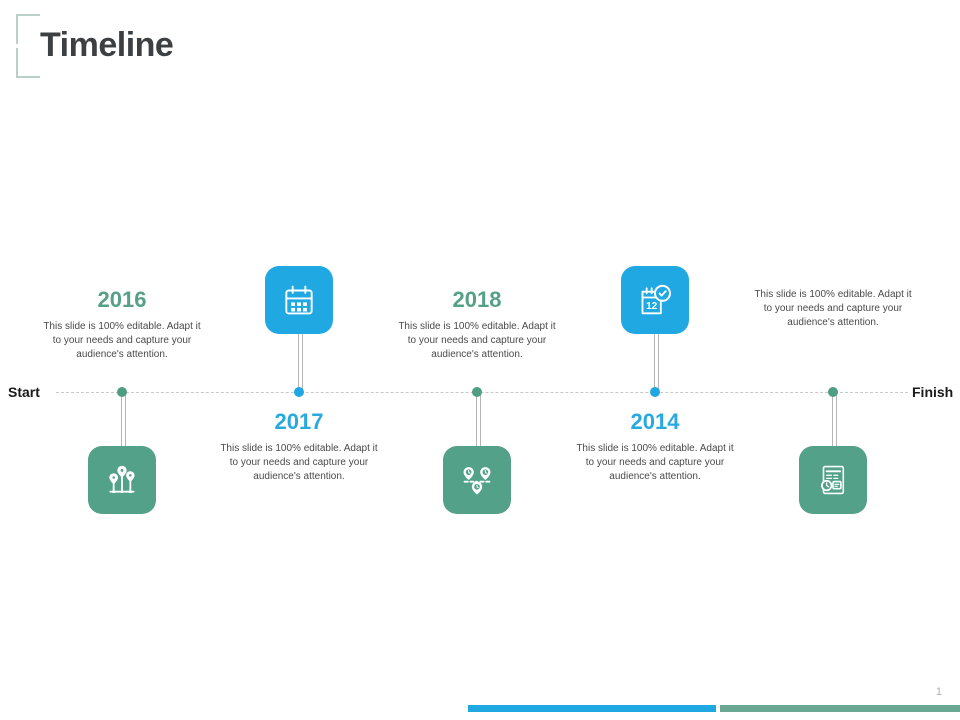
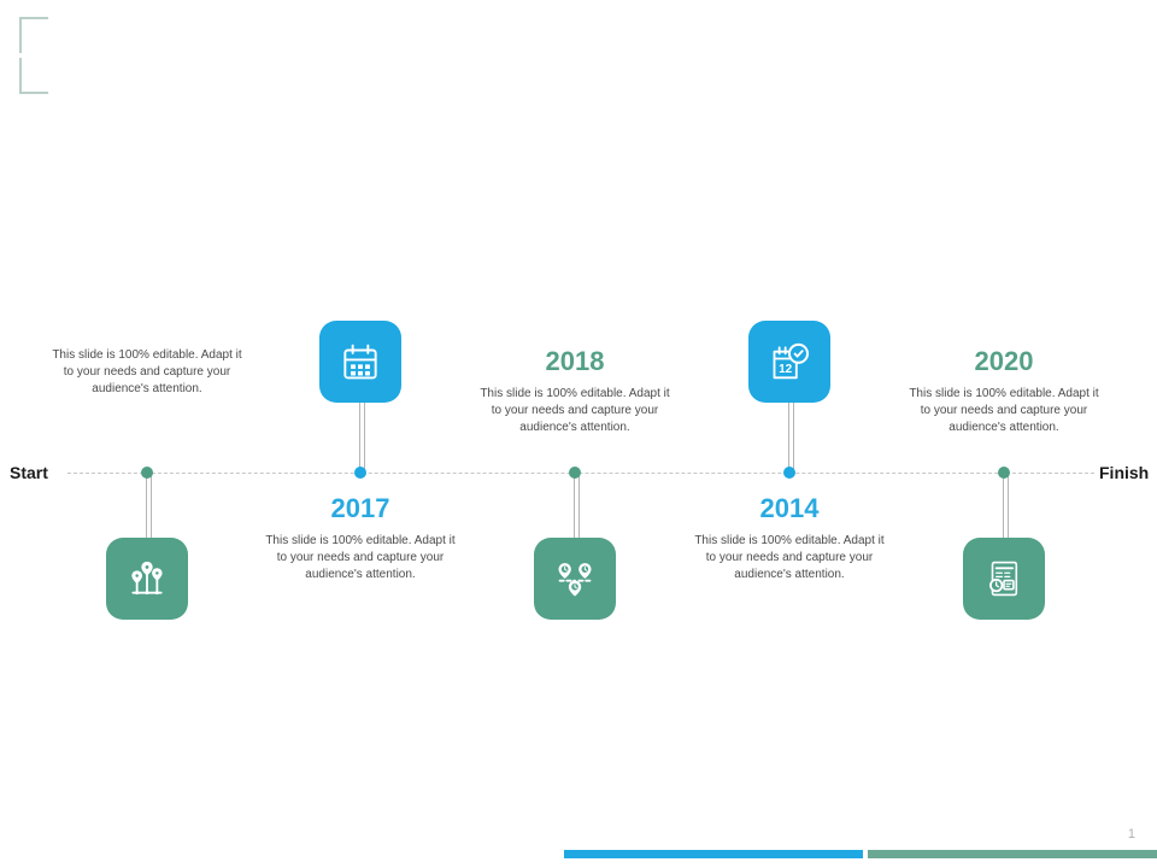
- Timeline
  Start
  Finish
- 2016
  This slide is 100% editable. Adapt it to your needs and capture your audience's attention.
  2017
  This slide is 100% editable. Adapt it to your needs and capture your audience's attention.
  2018
  This slide is 100% editable. Adapt it to your needs and capture your audience's attention.
  12
  2014
  This slide is 100% editable. Adapt it to your needs and capture your audience's attention.
+ 2020
  This slide is 100% editable. Adapt it to your needs and capture your audience's attention.
  1
